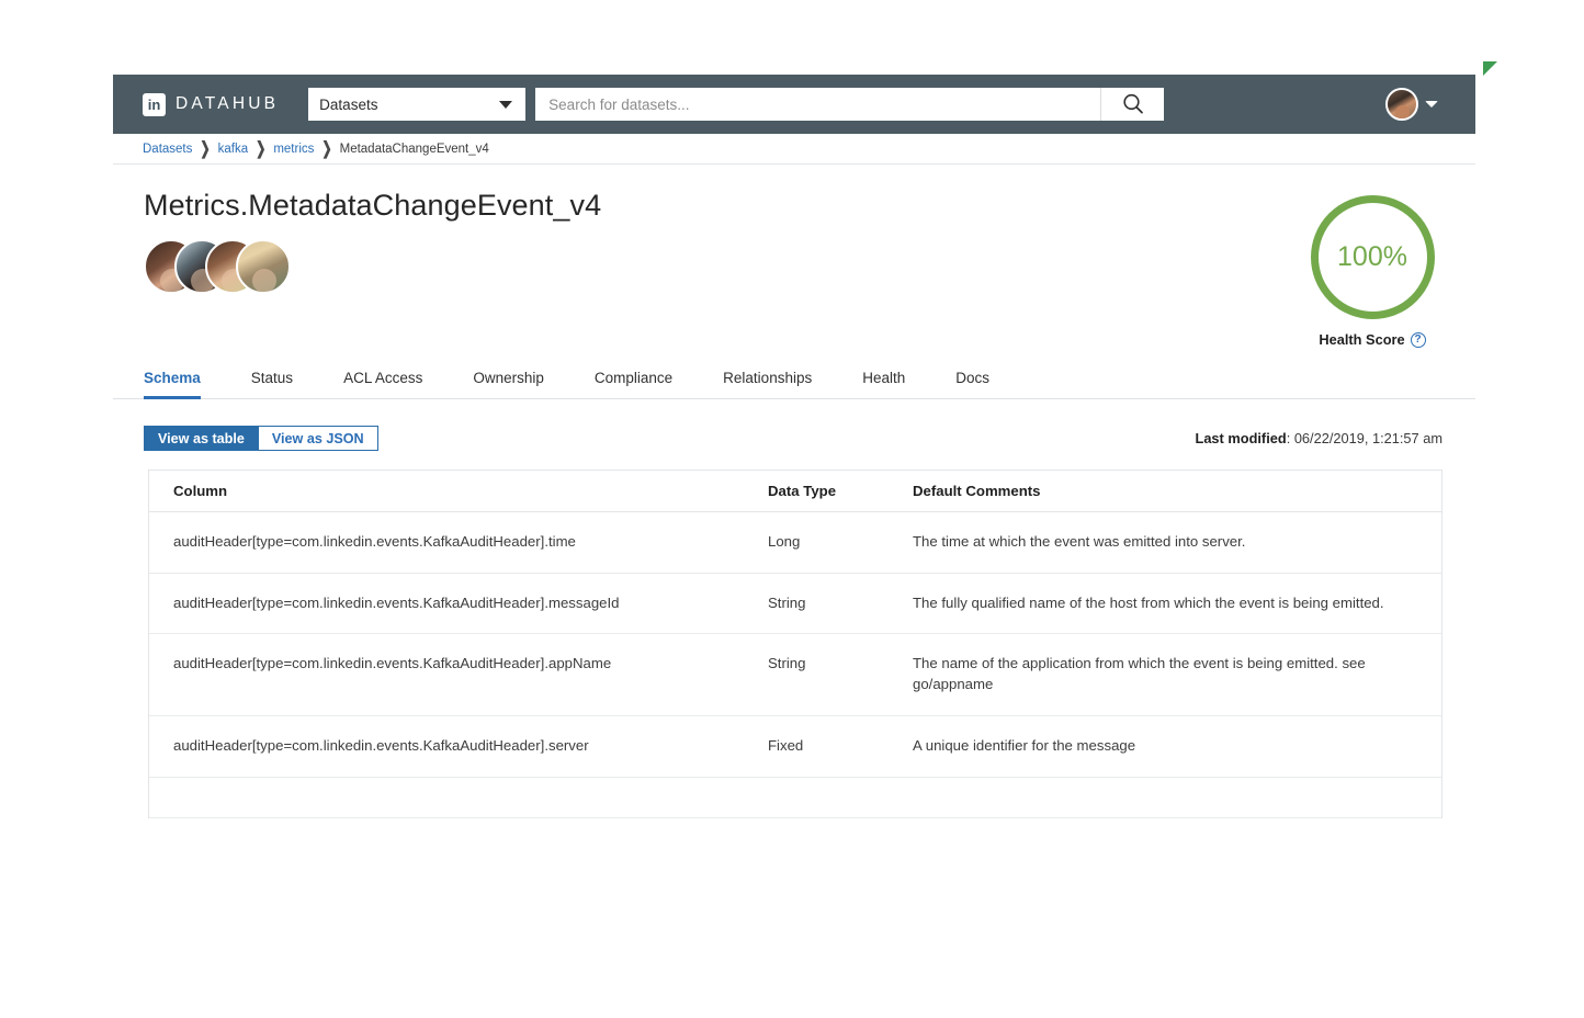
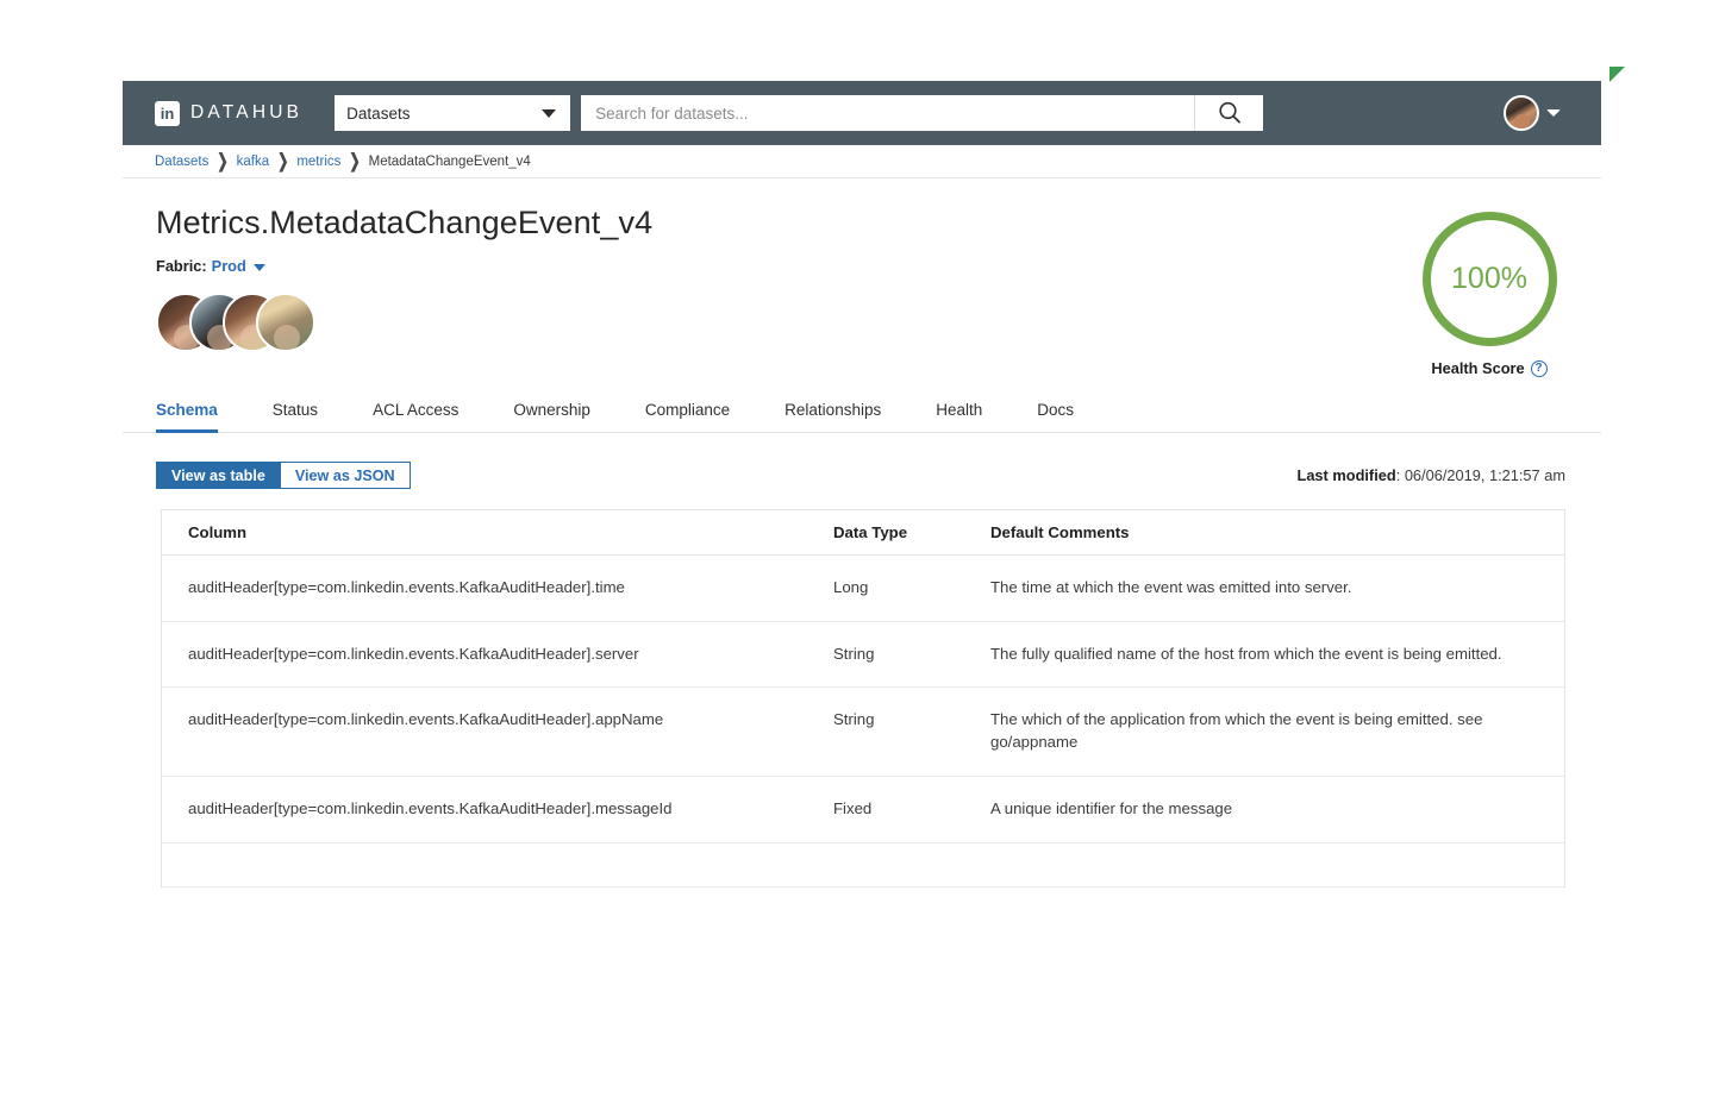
  in
  DATAHUB
  Datasets
  Search for datasets...
  Datasets
  ❯
  kafka
  ❯
  metrics
  ❯
  MetadataChangeEvent_v4
  Metrics.MetadataChangeEvent_v4
+ Fabric:
+ Prod
  100%
  Health Score
  ?
  Schema
  Status
  ACL Access
  Ownership
  Compliance
  Relationships
  Health
  Docs
  View as table
  View as JSON
- Last modified: 06/22/2019, 1:21:57 am
+ Last modified: 06/06/2019, 1:21:57 am
  Column	Data Type	Default Comments
  auditHeader[type=com.linkedin.events.KafkaAuditHeader].time	Long	The time at which the event was emitted into server.
- auditHeader[type=com.linkedin.events.KafkaAuditHeader].messageId	String	The fully qualified name of the host from which the event is being emitted.
+ auditHeader[type=com.linkedin.events.KafkaAuditHeader].server	String	The fully qualified name of the host from which the event is being emitted.
- auditHeader[type=com.linkedin.events.KafkaAuditHeader].appName	String	The name of the application from which the event is being emitted. see go/appname
+ auditHeader[type=com.linkedin.events.KafkaAuditHeader].appName	String	The which of the application from which the event is being emitted. see go/appname
- auditHeader[type=com.linkedin.events.KafkaAuditHeader].server	Fixed	A unique identifier for the message
+ auditHeader[type=com.linkedin.events.KafkaAuditHeader].messageId	Fixed	A unique identifier for the message
